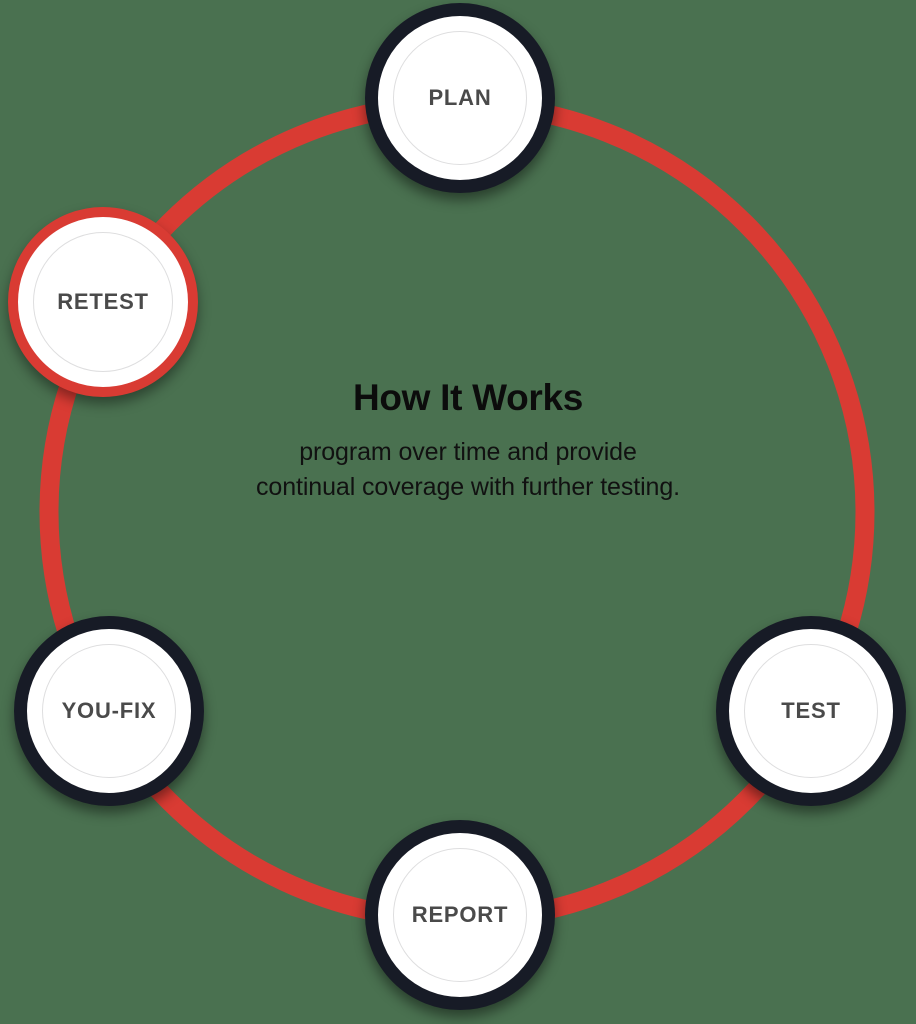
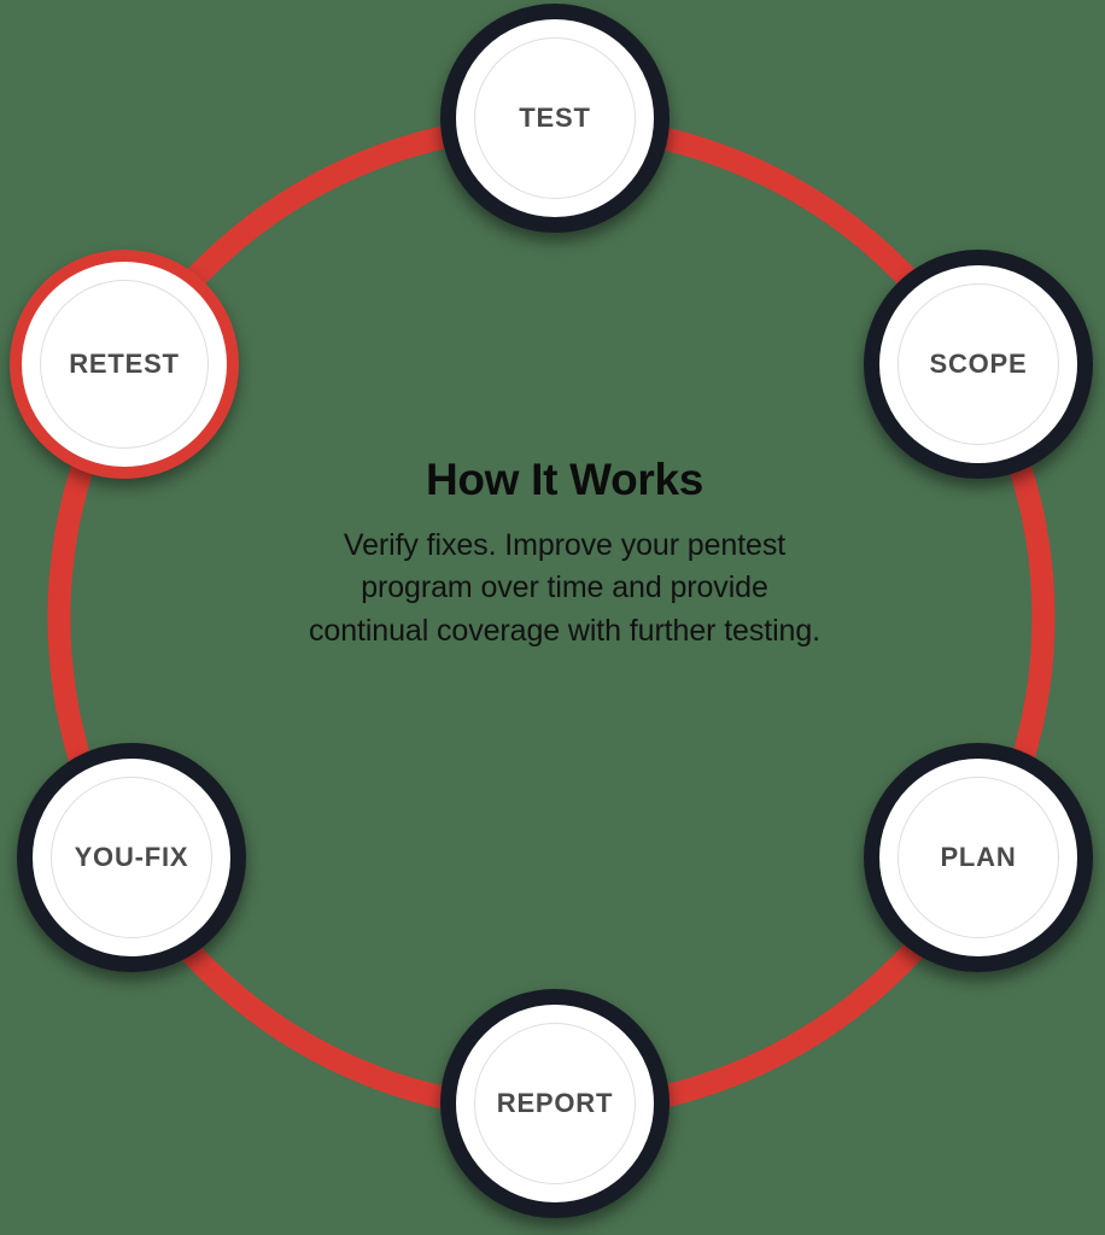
  How It Works
+ Verify fixes. Improve your pentest
  program over time and provide
  continual coverage with further testing.
- PLAN
+ TEST
+ SCOPE
- TEST
+ PLAN
  REPORT
  YOU-FIX
  RETEST
